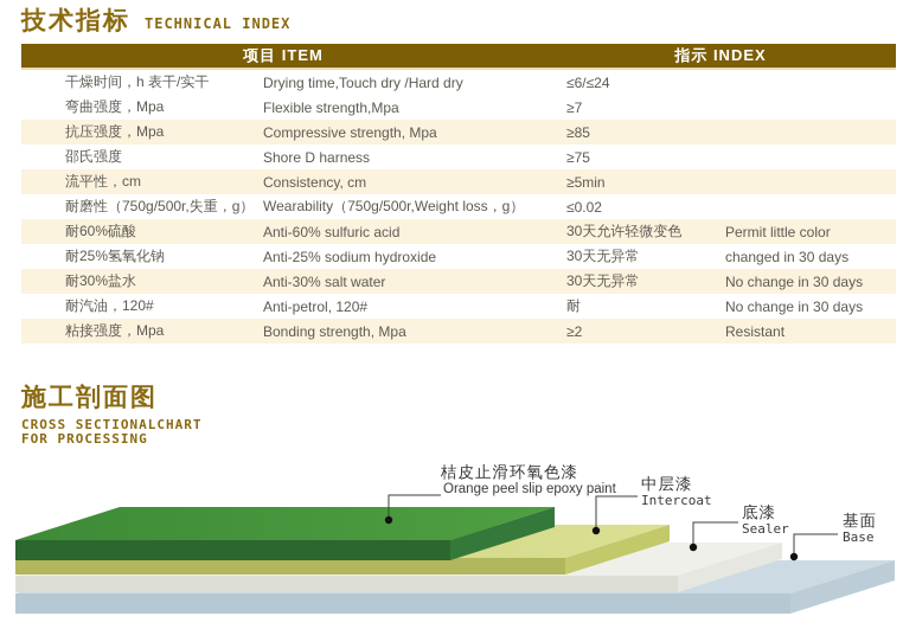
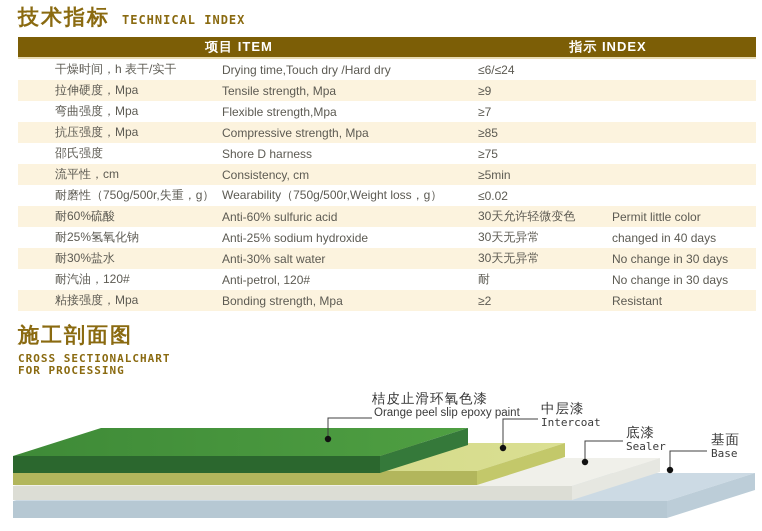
  技术指标
  TECHNICAL INDEX
  项目 ITEM
  指示 INDEX
  干燥时间，h 表干/实干
  Drying time,Touch dry /Hard dry
  ≤6/≤24
+ 拉伸硬度，Mpa
+ Tensile strength, Mpa
+ ≥9
  弯曲强度，Mpa
  Flexible strength,Mpa
  ≥7
  抗压强度，Mpa
  Compressive strength, Mpa
  ≥85
  邵氏强度
  Shore D harness
  ≥75
  流平性，cm
  Consistency, cm
  ≥5min
  耐磨性（750g/500r,失重，g）
  Wearability（750g/500r,Weight loss，g）
  ≤0.02
  耐60%硫酸
  Anti-60% sulfuric acid
  30天允许轻微变色
  Permit little color
  耐25%氢氧化钠
  Anti-25% sodium hydroxide
  30天无异常
- changed in 30 days
+ changed in 40 days
  耐30%盐水
  Anti-30% salt water
  30天无异常
  No change in 30 days
  耐汽油，120#
  Anti-petrol, 120#
  耐
  No change in 30 days
  粘接强度，Mpa
  Bonding strength, Mpa
  ≥2
  Resistant
  施工剖面图
  CROSS SECTIONALCHART
  FOR PROCESSING
  桔皮止滑环氧色漆
  Orange peel slip epoxy paint
  中层漆
  Intercoat
  底漆
  Sealer
  基面
  Base
